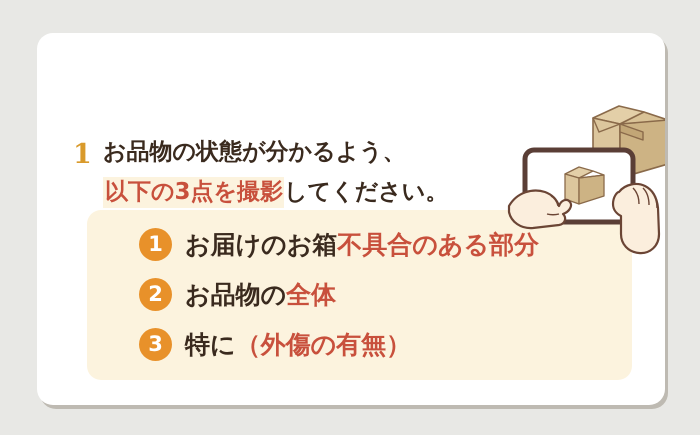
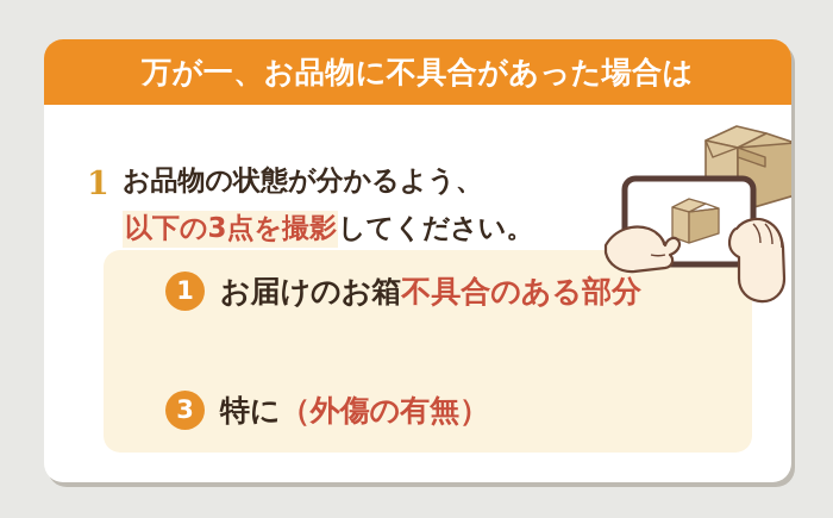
+ 万が一、お品物に不具合があった場合は
  1
  お品物の状態が分かるよう、
  以下の3点を撮影してください。
  1
  お届けのお箱不具合のある部分
- 2
- お品物の全体
  3
  特に（外傷の有無）
